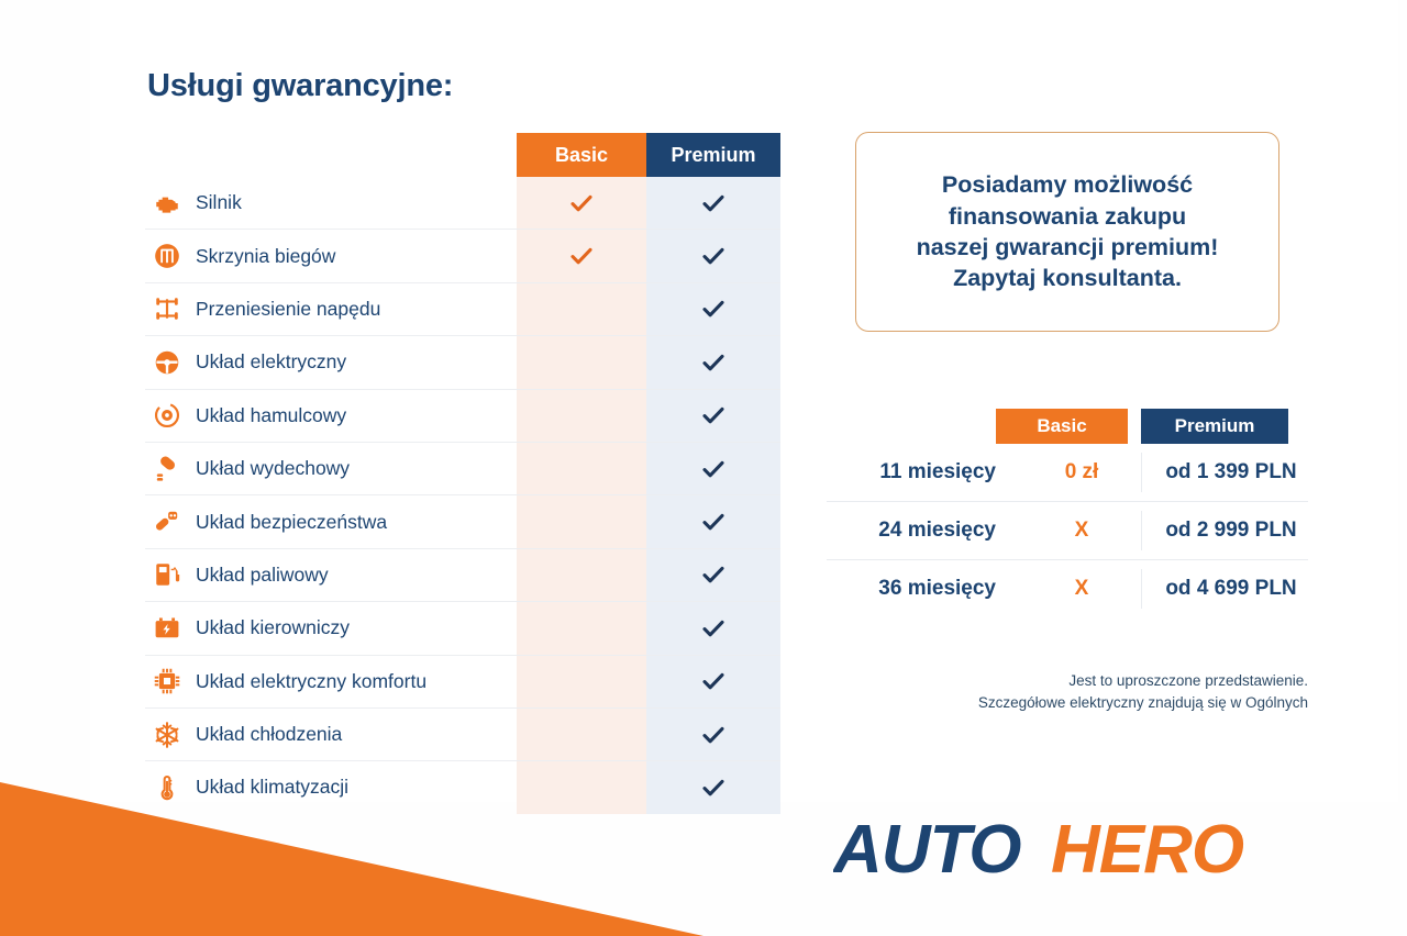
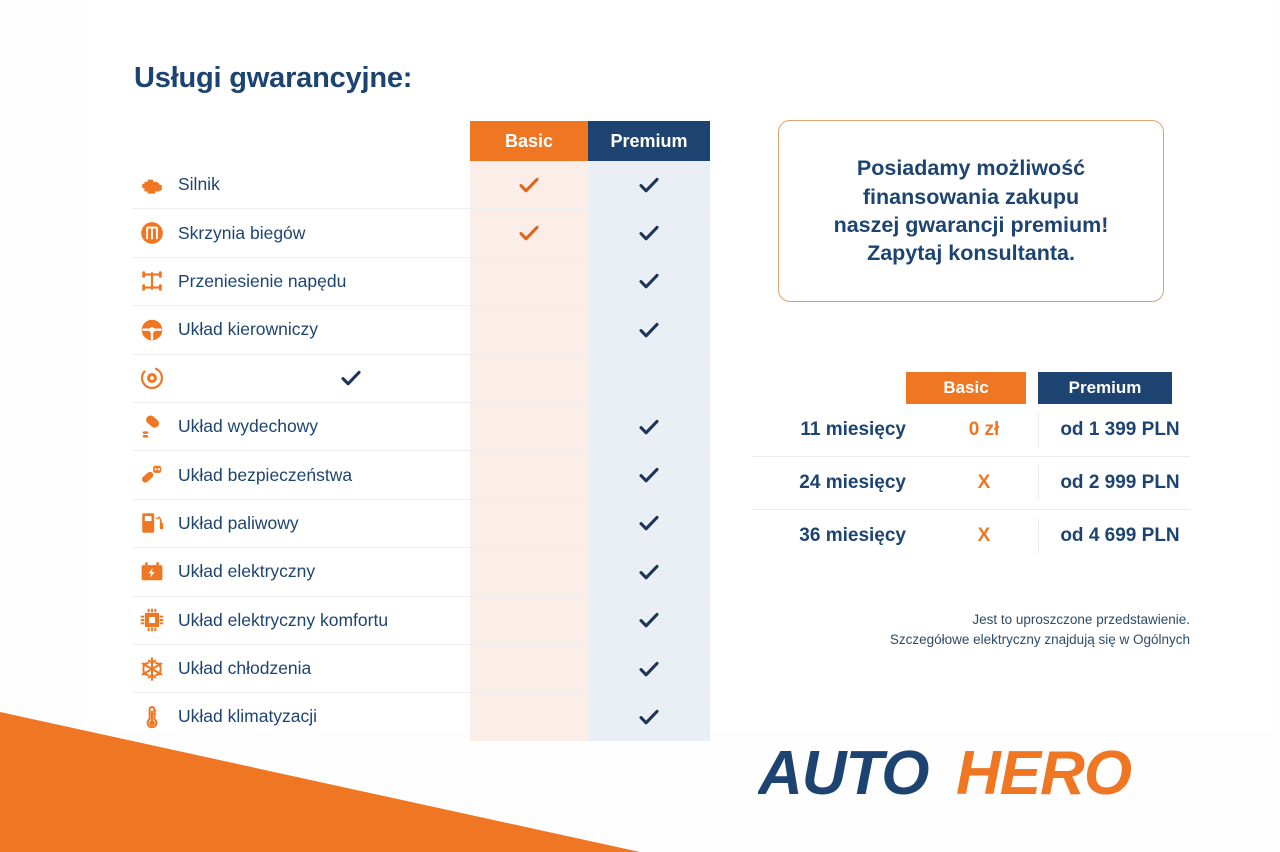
  Usługi gwarancyjne:
  Basic
  Premium
  Silnik
  Skrzynia biegów
  Przeniesienie napędu
- Układ elektryczny
+ Układ kierowniczy
- Układ hamulcowy
  Układ wydechowy
  Układ bezpieczeństwa
  Układ paliwowy
- Układ kierowniczy
+ Układ elektryczny
  Układ elektryczny komfortu
  Układ chłodzenia
  Układ klimatyzacji
  Posiadamy możliwość
  finansowania zakupu
  naszej gwarancji premium!
  Zapytaj konsultanta.
  Basic
  Premium
  11 miesięcy
  0 zł
  od 1 399 PLN
  24 miesięcy
  X
  od 2 999 PLN
  36 miesięcy
  X
  od 4 699 PLN
  Jest to uproszczone przedstawienie.
  Szczegółowe elektryczny znajdują się w Ogólnych
  AUTO
  HERO
